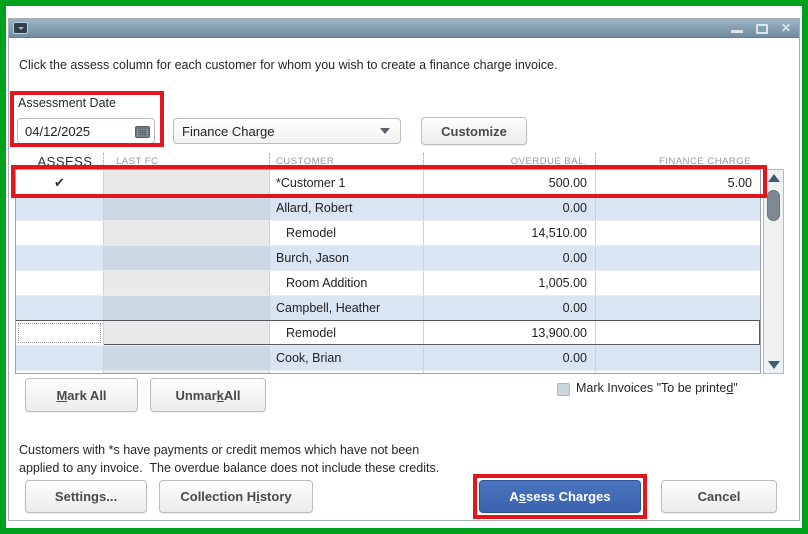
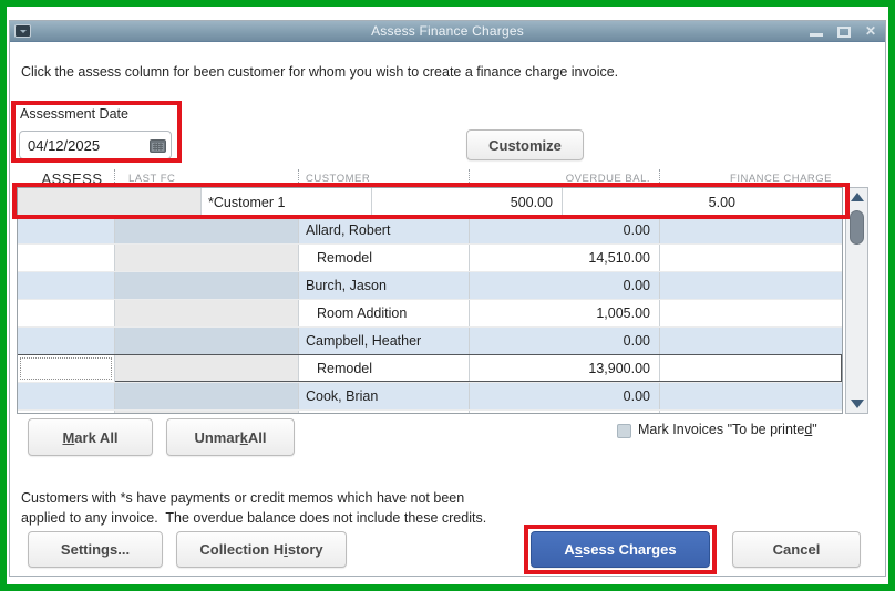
+ Assess Finance Charges
  ✕
- Click the assess column for each customer for whom you wish to create a finance charge invoice.
+ Click the assess column for been customer for whom you wish to create a finance charge invoice.
  Assessment Date
  04/12/2025
- Finance Charge
  Customize
  ASSESS
  LAST FC
  CUSTOMER
  OVERDUE BAL.
  FINANCE CHARGE
- ✔
  *Customer 1
  500.00
  5.00
  Allard, Robert
  0.00
  Remodel
  14,510.00
  Burch, Jason
  0.00
  Room Addition
  1,005.00
  Campbell, Heather
  0.00
  Remodel
  13,900.00
  Cook, Brian
  0.00
  M
  ark All
  Unmar
  k
  All
  Mark Invoices "To be printed"
  Customers with *s have payments or credit memos which have not been
  applied to any invoice. The overdue balance does not include these credits.
  Settin
  g
  s...
  Collection H
  i
  story
  A
  s
  sess Charges
  Cancel
